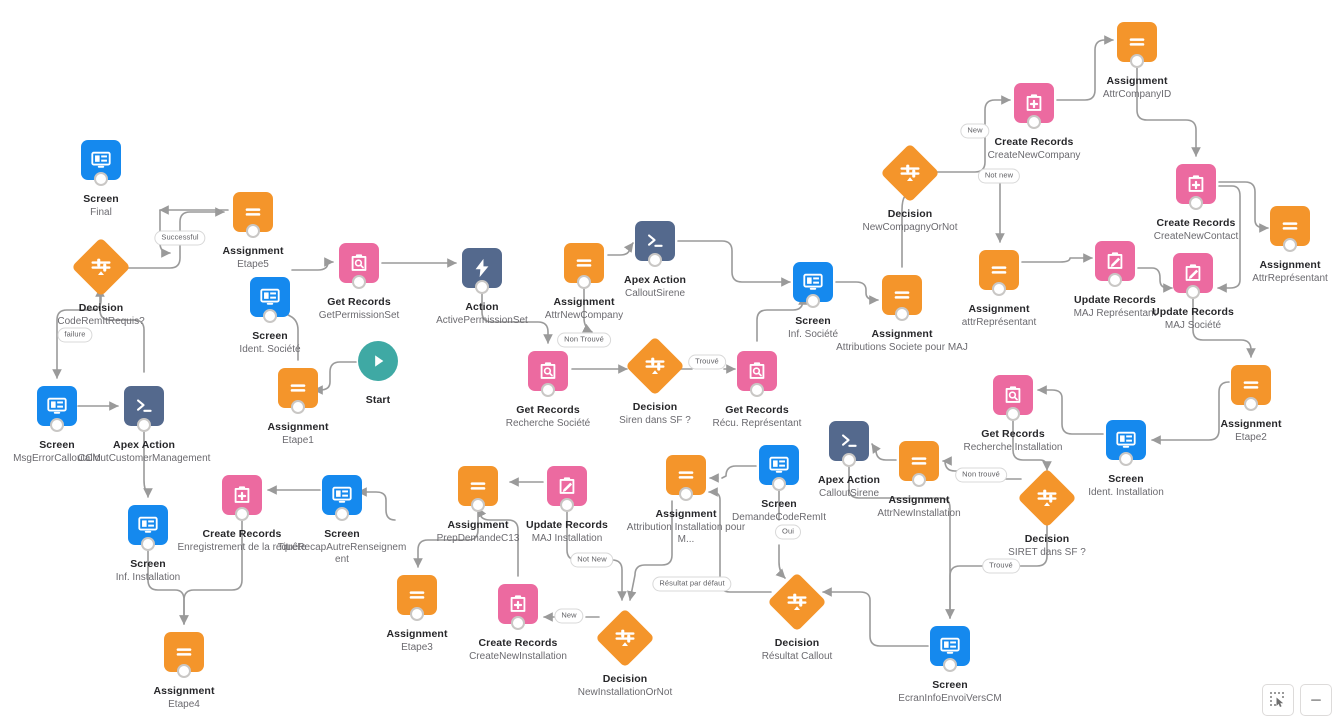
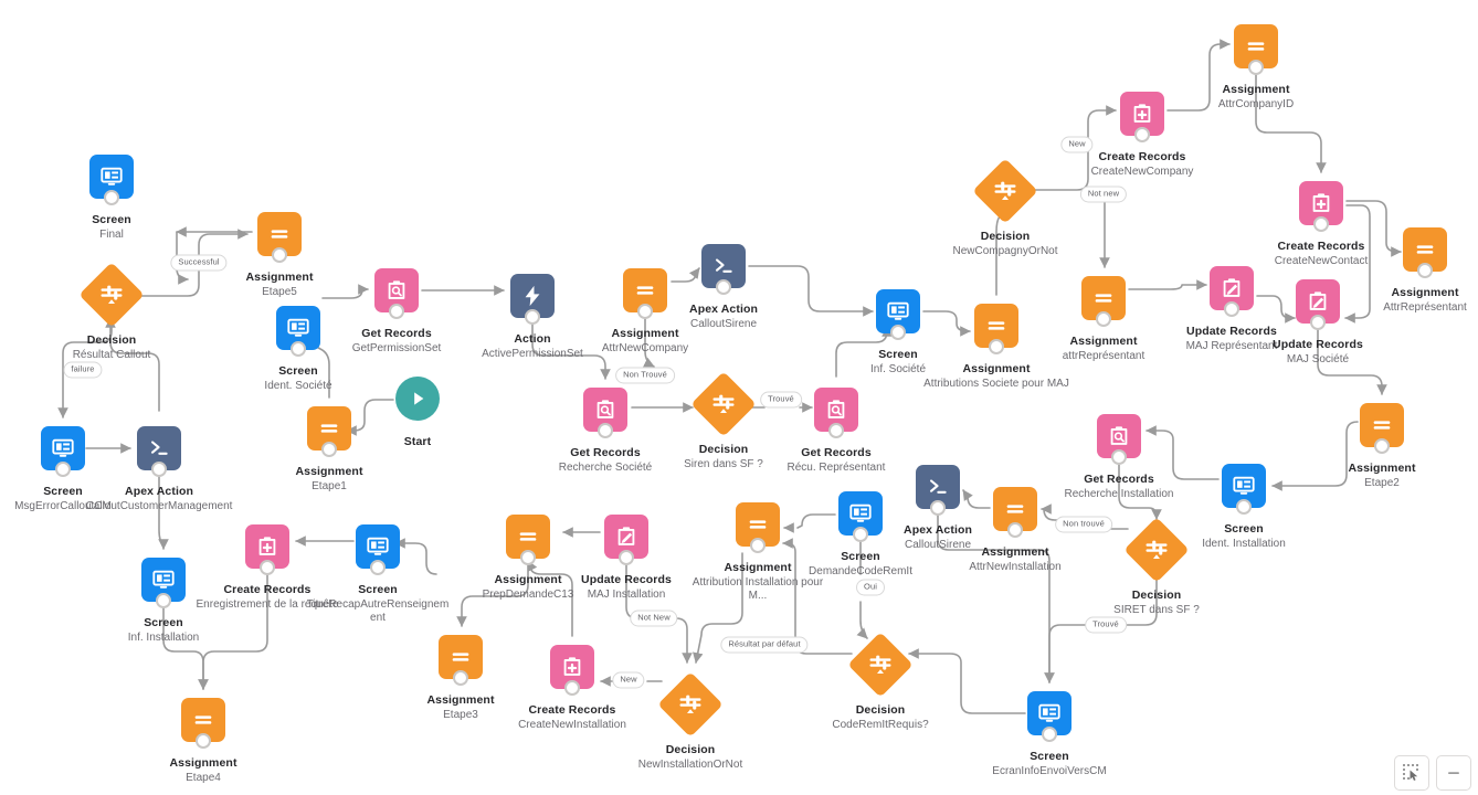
  Screen
  Final
  Assignment
  Etape5
  Decision
- CodeRemItRequis?
+ Résultat Callout
  Screen
  MsgErrorCalloutCM
  Apex Action
  CalloutCustomerManagement
  Screen
  Inf. Installation
  Assignment
  Etape4
  Create Records
  Enregistrement de la requête
  Screen
  TitreRecapAutreRenseignement
  Assignment
  Etape1
  Screen
  Ident. Société
  Get Records
  GetPermissionSet
  Action
  ActivePermissionSet
  Start
  Get Records
  Recherche Société
  Assignment
  AttrNewCompany
  Apex Action
  CalloutSirene
  Decision
  Siren dans SF ?
  Get Records
  Récu. Représentant
  Screen
  Inf. Société
  Assignment
  Attributions Societe pour MAJ
  Decision
  NewCompagnyOrNot
  Create Records
  CreateNewCompany
  Assignment
  AttrCompanyID
  Create Records
  CreateNewContact
  Assignment
  AttrReprésentant
  Update Records
  MAJ Représentant
  Update Records
  MAJ Société
  Assignment
  attrReprésentant
  Assignment
  Etape2
  Screen
  Ident. Installation
  Get Records
  Recherche Installation
  Decision
  SIRET dans SF ?
  Assignment
  AttrNewInstallation
  Apex Action
  CalloutSirene
  Screen
  EcranInfoEnvoiVersCM
  Decision
- Résultat Callout
+ CodeRemItRequis?
  Screen
  DemandeCodeRemIt
  Assignment
  Attribution Installation pour M...
  Decision
  NewInstallationOrNot
  Create Records
  CreateNewInstallation
  Assignment
  Etape3
  Assignment
  PrepDemandeC13
  Update Records
  MAJ Installation
  Successful
  failure
  Non Trouvé
  Trouvé
  New
  Not new
  Non trouvé
  Trouvé
  Oui
  Résultat par défaut
  Not New
  New
